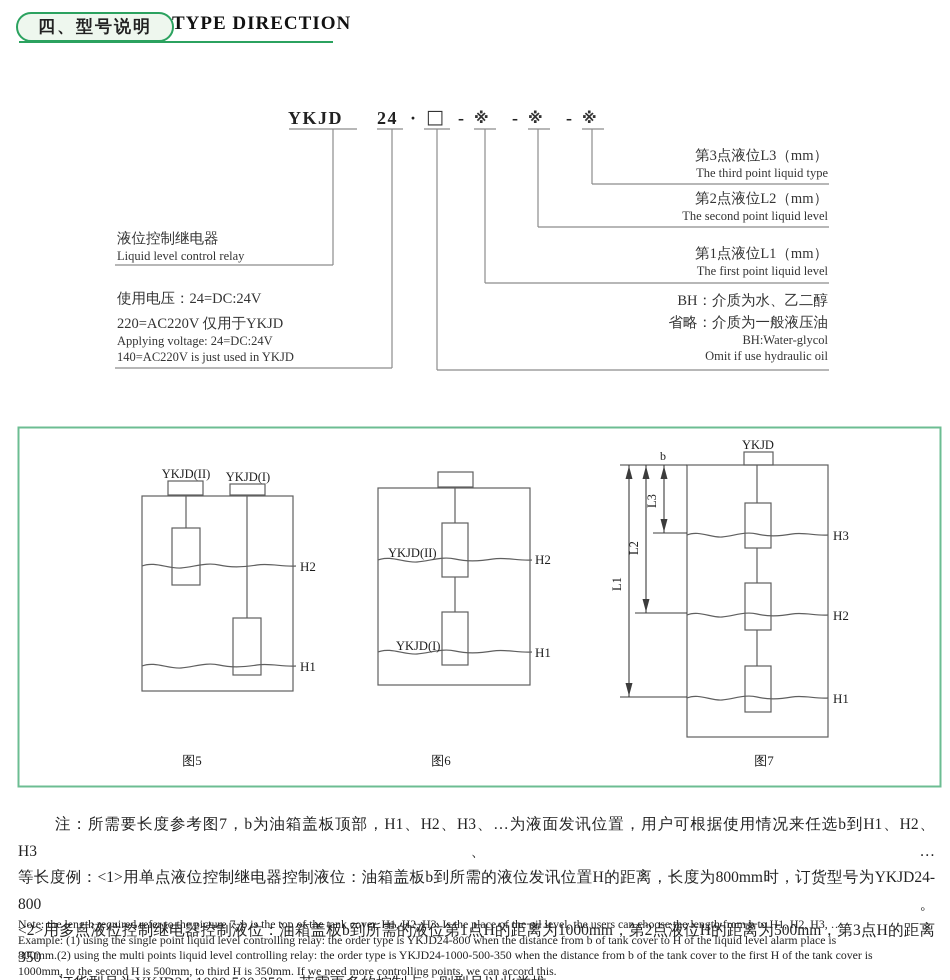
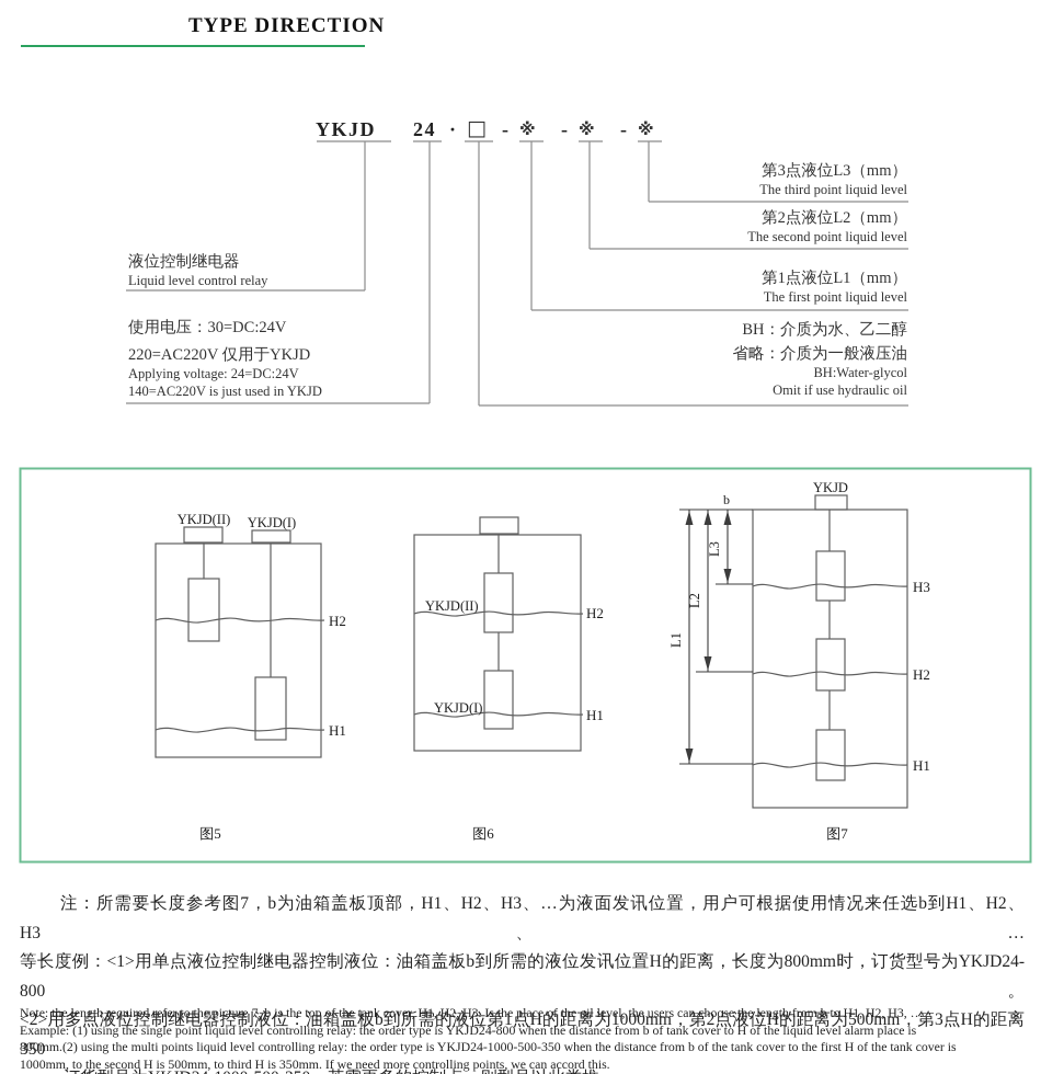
- 四、型号说明
  TYPE DIRECTION
  YKJD(II)
  YKJD(I)
  H2
  H1
  图5
  YKJD(II)
  YKJD(I)
  H2
  H1
  图6
  YKJD
  b
  H3
  H2
  H1
  图7
  YKJD
  24
  ·
  □
  -
  ※
  -
  ※
  -
  ※
  液位控制继电器
  Liquid level control relay
- 使用电压：24=DC:24V
+ 使用电压：30=DC:24V
  220=AC220V 仅用于YKJD
  Applying voltage: 24=DC:24V
  140=AC220V is just used in YKJD
  第3点液位L3（mm）
- The third point liquid type
+ The third point liquid level
  第2点液位L2（mm）
  The second point liquid level
  第1点液位L1（mm）
  The first point liquid level
  BH：介质为水、乙二醇
  省略：介质为一般液压油
  BH:Water-glycol
  Omit if use hydraulic oil
  注：所需要长度参考图7，b为油箱盖板顶部，H1、H2、H3、…为液面发讯位置，用户可根据使用情况来任选b到H1、H2、H3、…
  等长度例：<1>用单点液位控制继电器控制液位：油箱盖板b到所需的液位发讯位置H的距离，长度为800mm时，订货型号为YKJD24-800。
  <2>用多点液位控制继电器控制液位：油箱盖板b到所需的液位第1点H的距离为1000mm，第2点液位H的距离为500mm，第3点H的距离350
  Note: the length required refer to the picture 7, b is the top of the tank cover, H1, H2, H3. Is the place of the oil level, the users can choose the length from b to H1, H2, H3, …
  Example: (1) using the single point liquid level controlling relay: the order type is YKJD24-800 when the distance from b of tank cover to H of the liquid level alarm place is
  800mm.(2) using the multi points liquid level controlling relay: the order type is YKJD24-1000-500-350 when the distance from b of the tank cover to the first H of the tank cover is
  1000mm, to the second H is 500mm, to third H is 350mm. If we need more controlling points, we can accord this.
